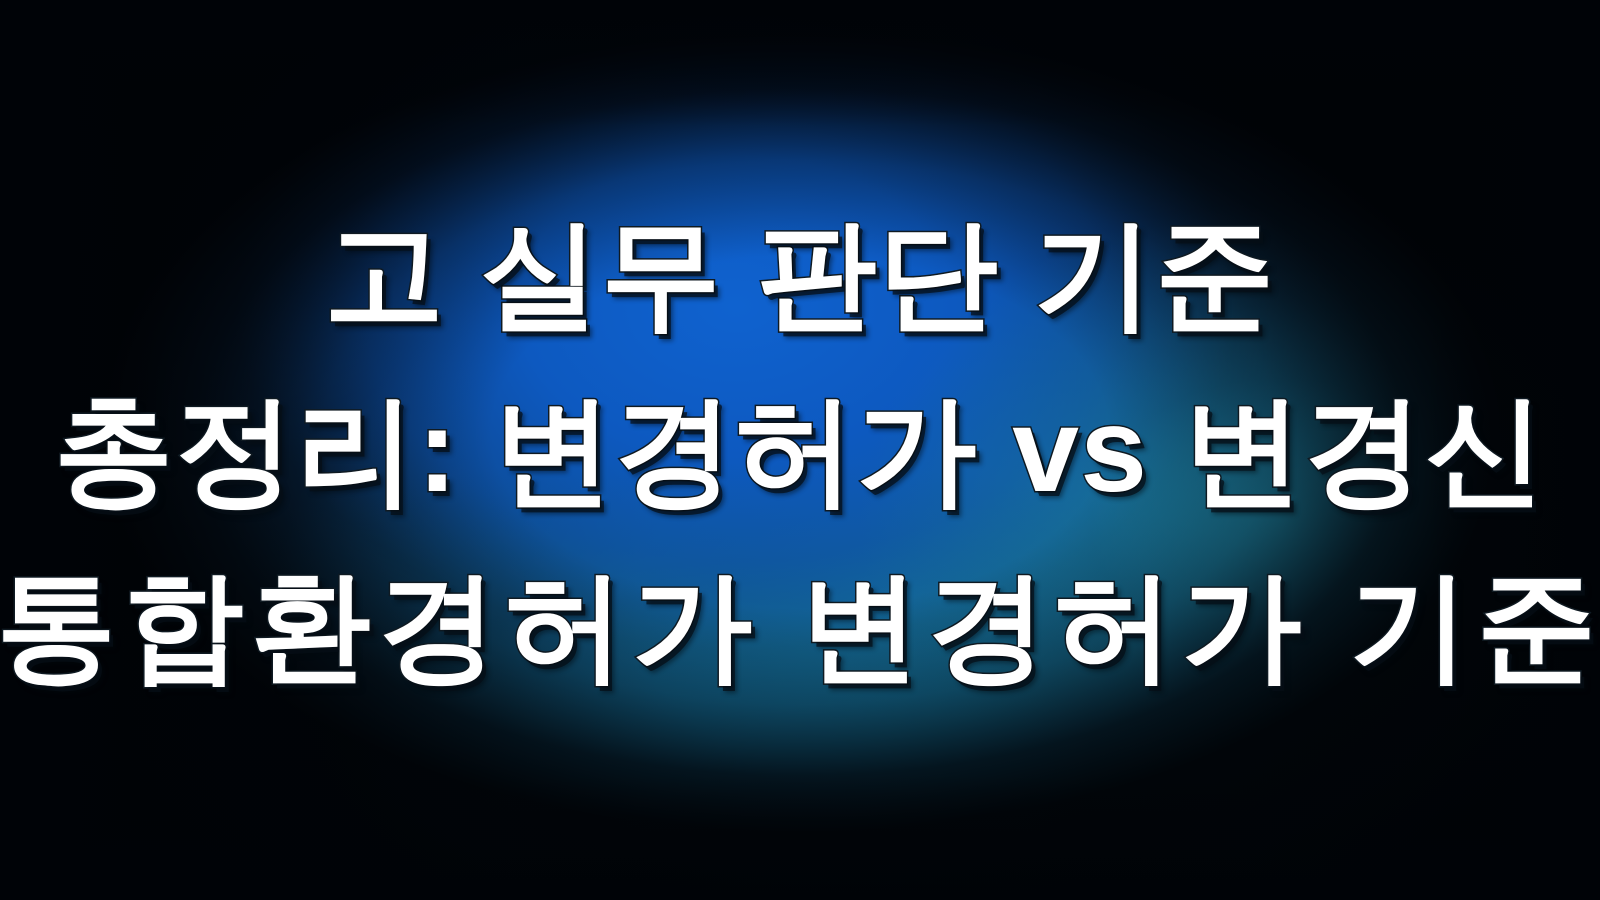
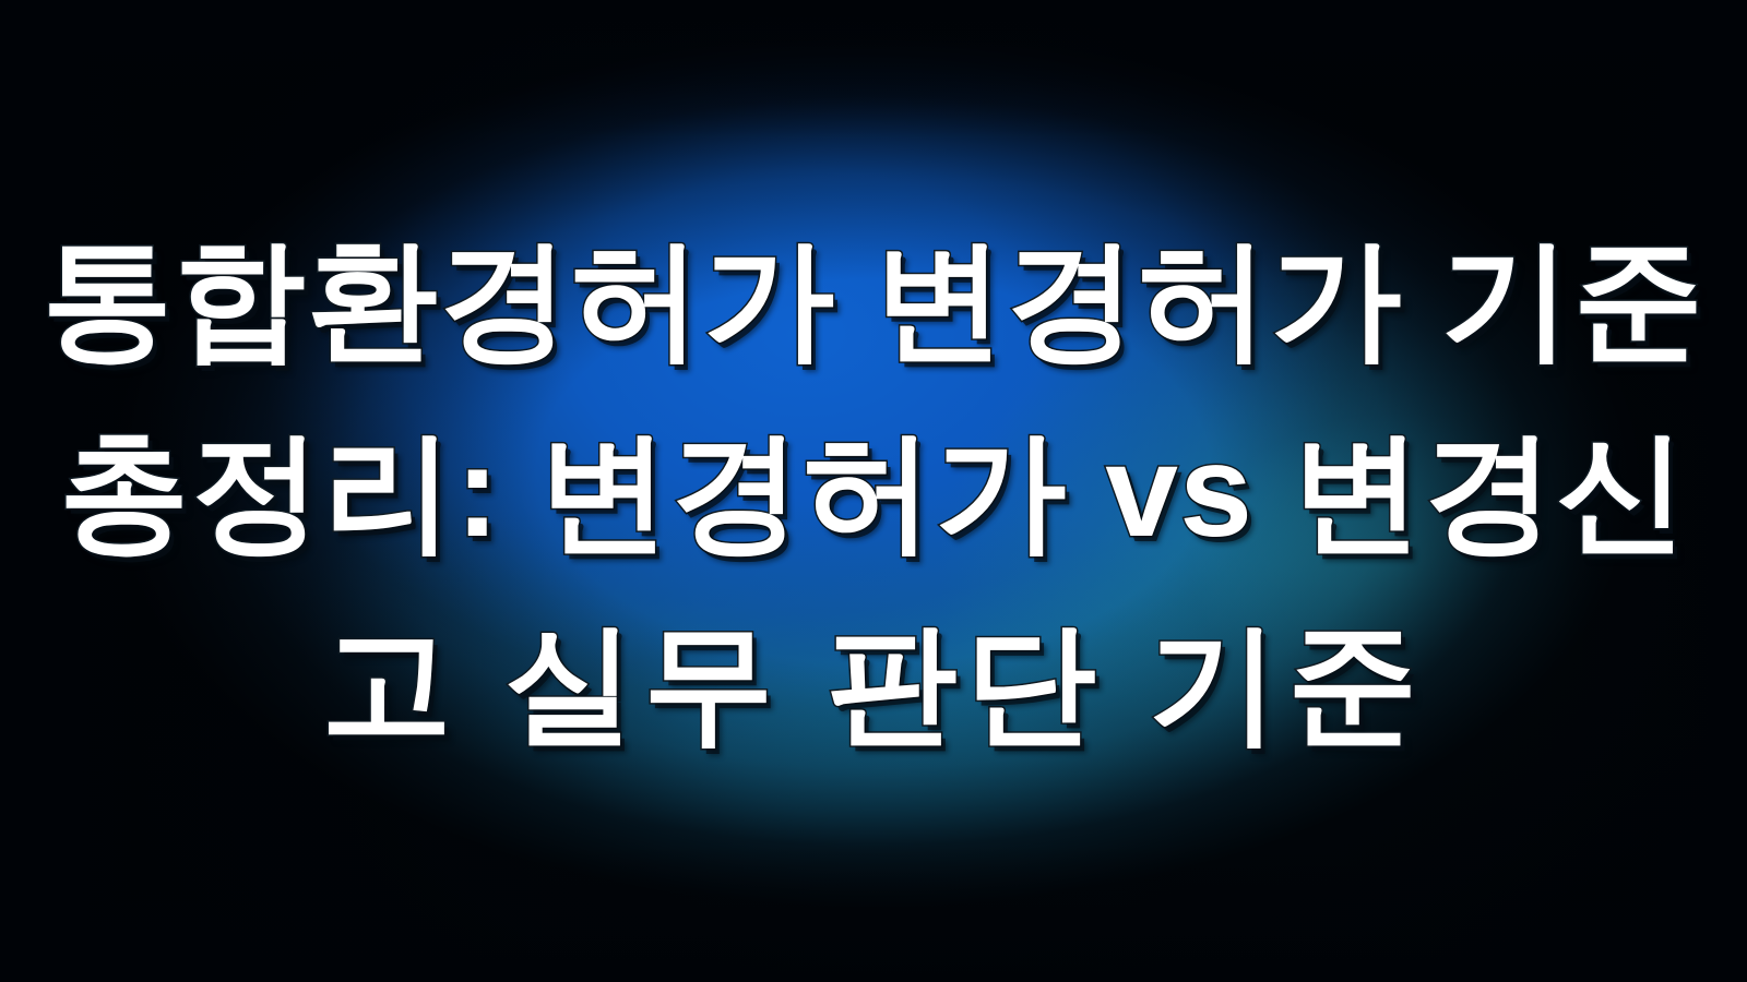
- 고 실무 판단 기준
+ 통합환경허가 변경허가 기준
  총정리: 변경허가 vs 변경신
- 통합환경허가 변경허가 기준
+ 고 실무 판단 기준
